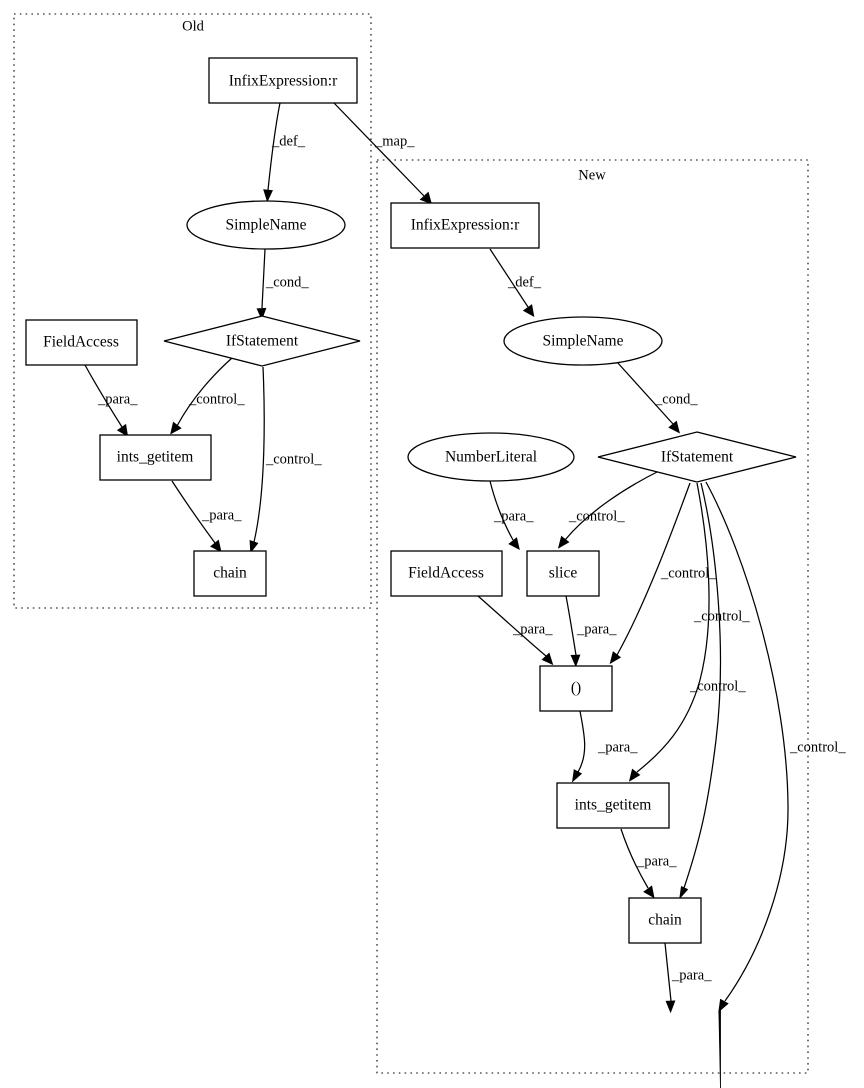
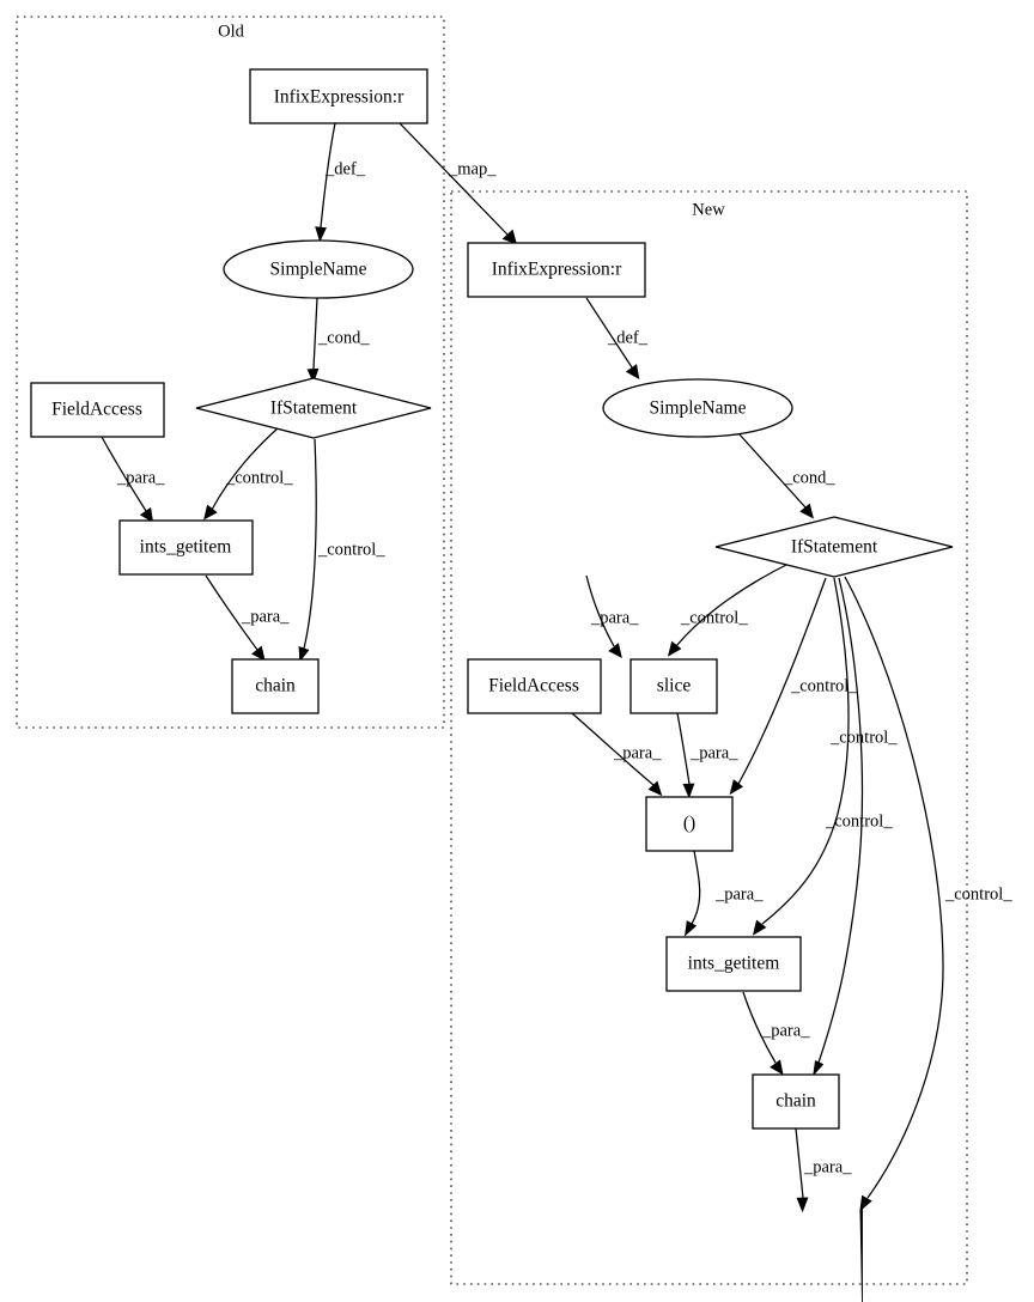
  Old
  New
  _def_
  _map_
  _cond_
  _para_
  _control_
  _control_
  _para_
  _def_
  _cond_
  _para_
  _control_
  _para_
  _para_
  _control_
  _para_
  _control_
  _para_
  _control_
  _para_
  _control_
  InfixExpression:r
  SimpleName
  IfStatement
  FieldAccess
  ints_getitem
  chain
  InfixExpression:r
  SimpleName
  IfStatement
- NumberLiteral
  FieldAccess
  slice
  ()
  ints_getitem
  chain
